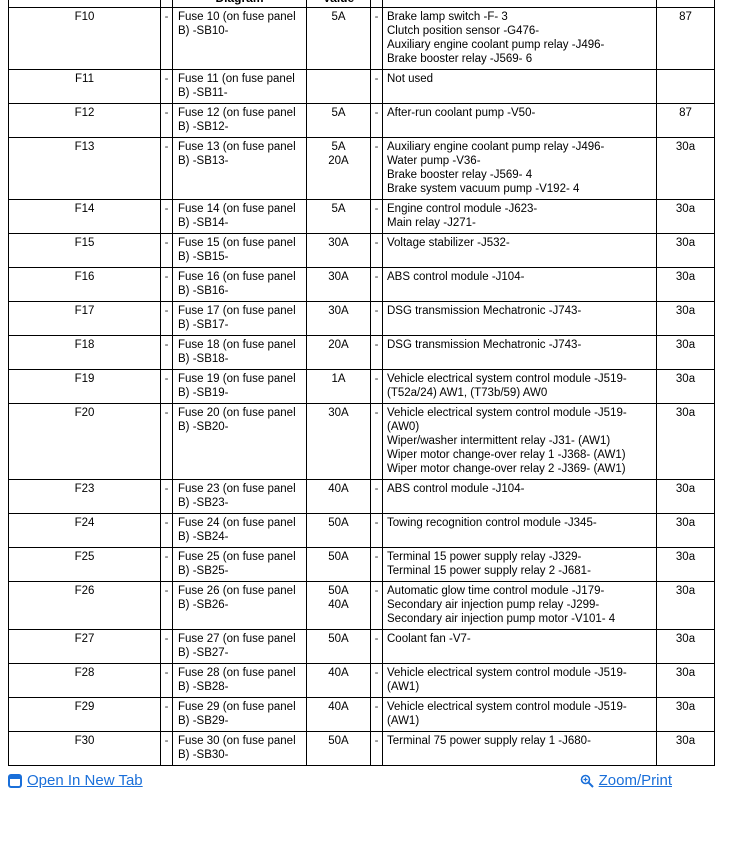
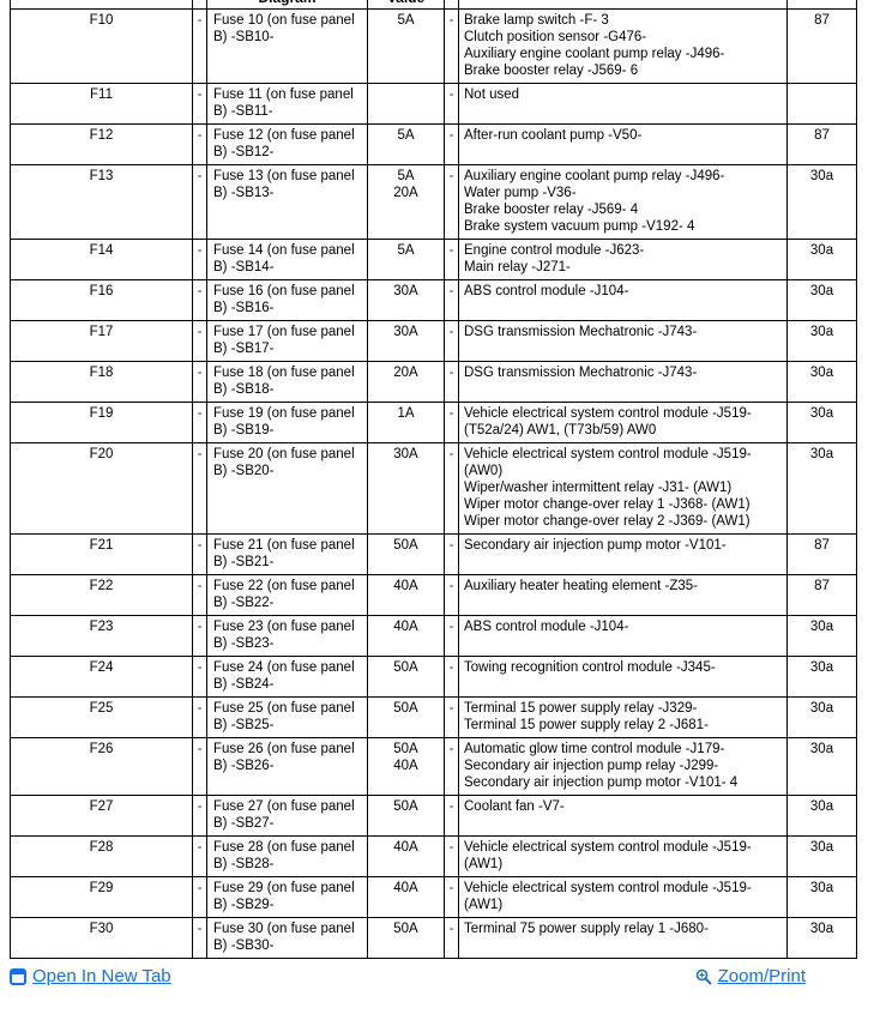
  F10	-	Fuse 10 (on fuse panel B) -SB10-	5A	-	Brake lamp switch -F- 3 Clutch position sensor -G476- Auxiliary engine coolant pump relay -J496- Brake booster relay -J569- 6	87
  F11	-	Fuse 11 (on fuse panel B) -SB11-		-	Not used
  F12	-	Fuse 12 (on fuse panel B) -SB12-	5A	-	After-run coolant pump -V50-	87
  F13	-	Fuse 13 (on fuse panel B) -SB13-	5A 20A	-	Auxiliary engine coolant pump relay -J496- Water pump -V36- Brake booster relay -J569- 4 Brake system vacuum pump -V192- 4	30a
  F14	-	Fuse 14 (on fuse panel B) -SB14-	5A	-	Engine control module -J623- Main relay -J271-	30a
- F15	-	Fuse 15 (on fuse panel B) -SB15-	30A	-	Voltage stabilizer -J532-	30a
  F16	-	Fuse 16 (on fuse panel B) -SB16-	30A	-	ABS control module -J104-	30a
  F17	-	Fuse 17 (on fuse panel B) -SB17-	30A	-	DSG transmission Mechatronic -J743-	30a
  F18	-	Fuse 18 (on fuse panel B) -SB18-	20A	-	DSG transmission Mechatronic -J743-	30a
  F19	-	Fuse 19 (on fuse panel B) -SB19-	1A	-	Vehicle electrical system control module -J519- (T52a/24) AW1, (T73b/59) AW0	30a
  F20	-	Fuse 20 (on fuse panel B) -SB20-	30A	-	Vehicle electrical system control module -J519- (AW0) Wiper/washer intermittent relay -J31- (AW1) Wiper motor change-over relay 1 -J368- (AW1) Wiper motor change-over relay 2 -J369- (AW1)	30a
+ F21	-	Fuse 21 (on fuse panel B) -SB21-	50A	-	Secondary air injection pump motor -V101-	87
+ F22	-	Fuse 22 (on fuse panel B) -SB22-	40A	-	Auxiliary heater heating element -Z35-	87
  F23	-	Fuse 23 (on fuse panel B) -SB23-	40A	-	ABS control module -J104-	30a
  F24	-	Fuse 24 (on fuse panel B) -SB24-	50A	-	Towing recognition control module -J345-	30a
  F25	-	Fuse 25 (on fuse panel B) -SB25-	50A	-	Terminal 15 power supply relay -J329- Terminal 15 power supply relay 2 -J681-	30a
  F26	-	Fuse 26 (on fuse panel B) -SB26-	50A 40A	-	Automatic glow time control module -J179- Secondary air injection pump relay -J299- Secondary air injection pump motor -V101- 4	30a
  F27	-	Fuse 27 (on fuse panel B) -SB27-	50A	-	Coolant fan -V7-	30a
  F28	-	Fuse 28 (on fuse panel B) -SB28-	40A	-	Vehicle electrical system control module -J519- (AW1)	30a
  F29	-	Fuse 29 (on fuse panel B) -SB29-	40A	-	Vehicle electrical system control module -J519- (AW1)	30a
  F30	-	Fuse 30 (on fuse panel B) -SB30-	50A	-	Terminal 75 power supply relay 1 -J680-	30a
  Open In New Tab
  Zoom/Print
